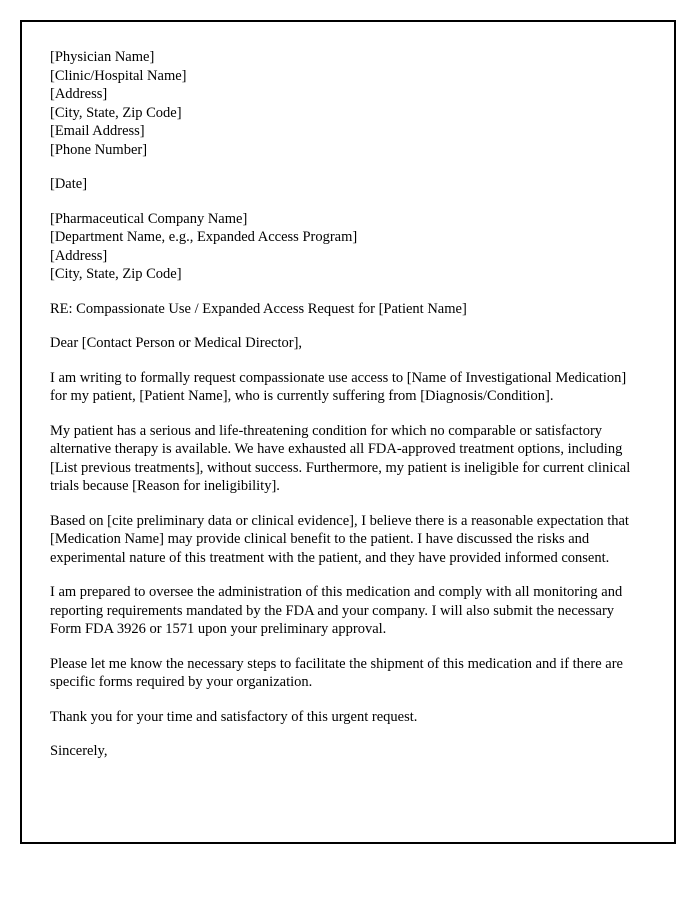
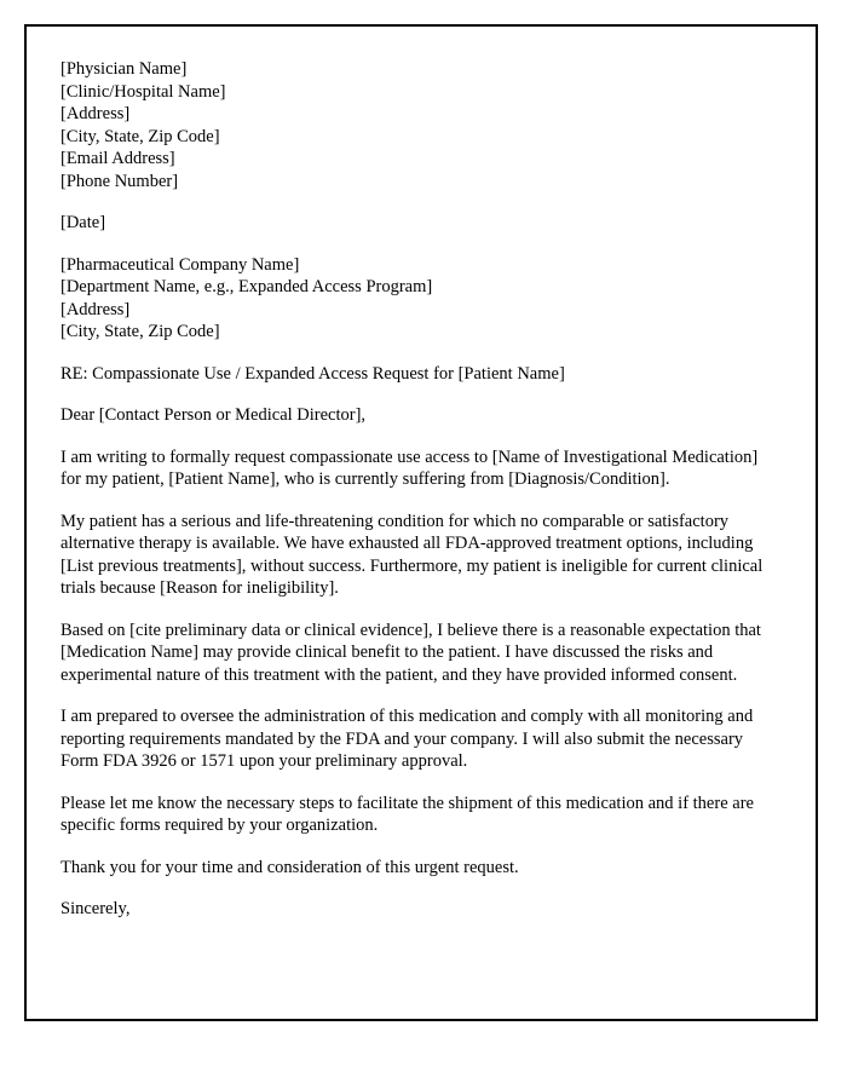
  [Physician Name]
  [Clinic/Hospital Name]
  [Address]
  [City, State, Zip Code]
  [Email Address]
  [Phone Number]
  [Date]
  [Pharmaceutical Company Name]
  [Department Name, e.g., Expanded Access Program]
  [Address]
  [City, State, Zip Code]
  RE: Compassionate Use / Expanded Access Request for [Patient Name]
  Dear [Contact Person or Medical Director],
  I am writing to formally request compassionate use access to [Name of Investigational Medication] for my patient, [Patient Name], who is currently suffering from [Diagnosis/Condition].
  My patient has a serious and life-threatening condition for which no comparable or satisfactory alternative therapy is available. We have exhausted all FDA-approved treatment options, including [List previous treatments], without success. Furthermore, my patient is ineligible for current clinical trials because [Reason for ineligibility].
  Based on [cite preliminary data or clinical evidence], I believe there is a reasonable expectation that [Medication Name] may provide clinical benefit to the patient. I have discussed the risks and experimental nature of this treatment with the patient, and they have provided informed consent.
  I am prepared to oversee the administration of this medication and comply with all monitoring and reporting requirements mandated by the FDA and your company. I will also submit the necessary Form FDA 3926 or 1571 upon your preliminary approval.
  Please let me know the necessary steps to facilitate the shipment of this medication and if there are specific forms required by your organization.
- Thank you for your time and satisfactory of this urgent request.
+ Thank you for your time and consideration of this urgent request.
  Sincerely,
